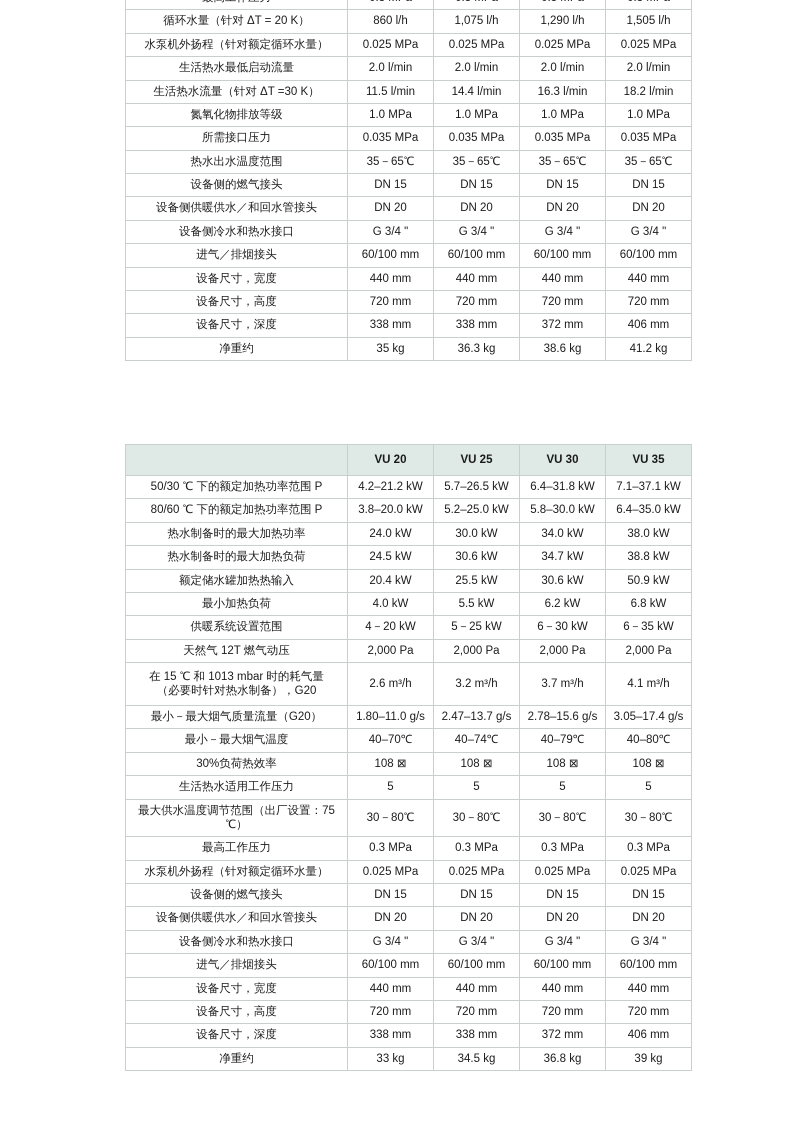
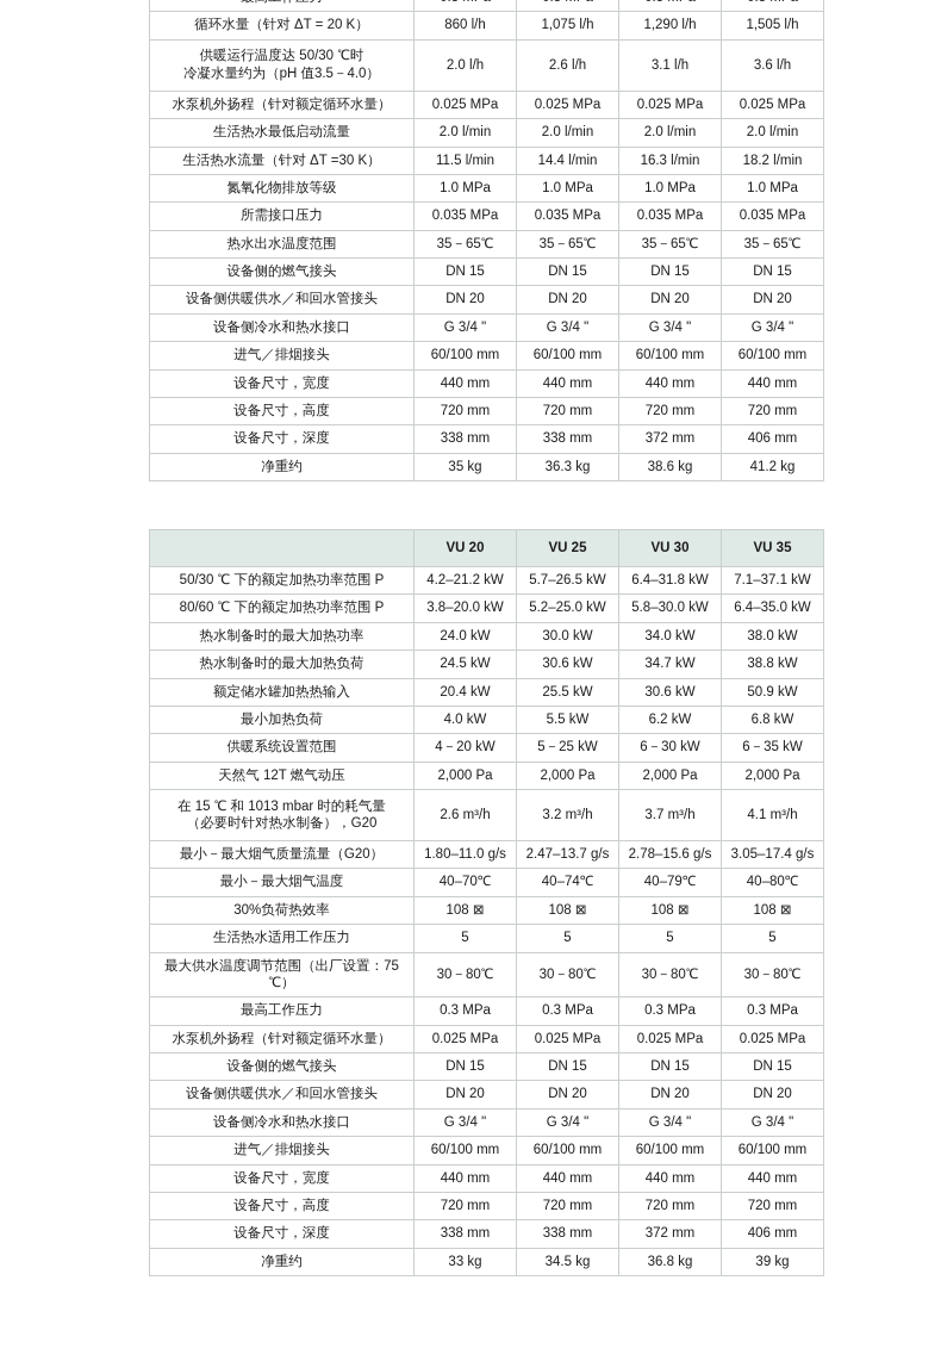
  循环水量（针对 ΔT = 20 K）	860 l/h	1,075 l/h	1,290 l/h	1,505 l/h
+ 供暖运行温度达 50/30 ℃时 冷凝水量约为（pH 值3.5－4.0）	2.0 l/h	2.6 l/h	3.1 l/h	3.6 l/h
  水泵机外扬程（针对额定循环水量）	0.025 MPa	0.025 MPa	0.025 MPa	0.025 MPa
  生活热水最低启动流量	2.0 l/min	2.0 l/min	2.0 l/min	2.0 l/min
  生活热水流量（针对 ΔT =30 K）	11.5 l/min	14.4 l/min	16.3 l/min	18.2 l/min
  氮氧化物排放等级	1.0 MPa	1.0 MPa	1.0 MPa	1.0 MPa
  所需接口压力	0.035 MPa	0.035 MPa	0.035 MPa	0.035 MPa
  热水出水温度范围	35－65℃	35－65℃	35－65℃	35－65℃
  设备侧的燃气接头	DN 15	DN 15	DN 15	DN 15
  设备侧供暖供水／和回水管接头	DN 20	DN 20	DN 20	DN 20
  设备侧冷水和热水接口	G 3/4 "	G 3/4 "	G 3/4 "	G 3/4 "
  进气／排烟接头	60/100 mm	60/100 mm	60/100 mm	60/100 mm
  设备尺寸，宽度	440 mm	440 mm	440 mm	440 mm
  设备尺寸，高度	720 mm	720 mm	720 mm	720 mm
  设备尺寸，深度	338 mm	338 mm	372 mm	406 mm
  净重约	35 kg	36.3 kg	38.6 kg	41.2 kg
  	VU 20	VU 25	VU 30	VU 35
  50/30 ℃ 下的额定加热功率范围 P	4.2–21.2 kW	5.7–26.5 kW	6.4–31.8 kW	7.1–37.1 kW
  80/60 ℃ 下的额定加热功率范围 P	3.8–20.0 kW	5.2–25.0 kW	5.8–30.0 kW	6.4–35.0 kW
  热水制备时的最大加热功率	24.0 kW	30.0 kW	34.0 kW	38.0 kW
  热水制备时的最大加热负荷	24.5 kW	30.6 kW	34.7 kW	38.8 kW
  额定储水罐加热热输入	20.4 kW	25.5 kW	30.6 kW	50.9 kW
  最小加热负荷	4.0 kW	5.5 kW	6.2 kW	6.8 kW
  供暖系统设置范围	4－20 kW	5－25 kW	6－30 kW	6－35 kW
  天然气 12T 燃气动压	2,000 Pa	2,000 Pa	2,000 Pa	2,000 Pa
  在 15 ℃ 和 1013 mbar 时的耗气量 （必要时针对热水制备），G20	2.6 m³/h	3.2 m³/h	3.7 m³/h	4.1 m³/h
  最小－最大烟气质量流量（G20）	1.80–11.0 g/s	2.47–13.7 g/s	2.78–15.6 g/s	3.05–17.4 g/s
  最小－最大烟气温度	40–70℃	40–74℃	40–79℃	40–80℃
  30%负荷热效率	108 ⊠	108 ⊠	108 ⊠	108 ⊠
  生活热水适用工作压力	5	5	5	5
  最大供水温度调节范围（出厂设置：75 ℃）	30－80℃	30－80℃	30－80℃	30－80℃
  最高工作压力	0.3 MPa	0.3 MPa	0.3 MPa	0.3 MPa
  水泵机外扬程（针对额定循环水量）	0.025 MPa	0.025 MPa	0.025 MPa	0.025 MPa
  设备侧的燃气接头	DN 15	DN 15	DN 15	DN 15
  设备侧供暖供水／和回水管接头	DN 20	DN 20	DN 20	DN 20
  设备侧冷水和热水接口	G 3/4 "	G 3/4 "	G 3/4 "	G 3/4 "
  进气／排烟接头	60/100 mm	60/100 mm	60/100 mm	60/100 mm
  设备尺寸，宽度	440 mm	440 mm	440 mm	440 mm
  设备尺寸，高度	720 mm	720 mm	720 mm	720 mm
  设备尺寸，深度	338 mm	338 mm	372 mm	406 mm
  净重约	33 kg	34.5 kg	36.8 kg	39 kg
